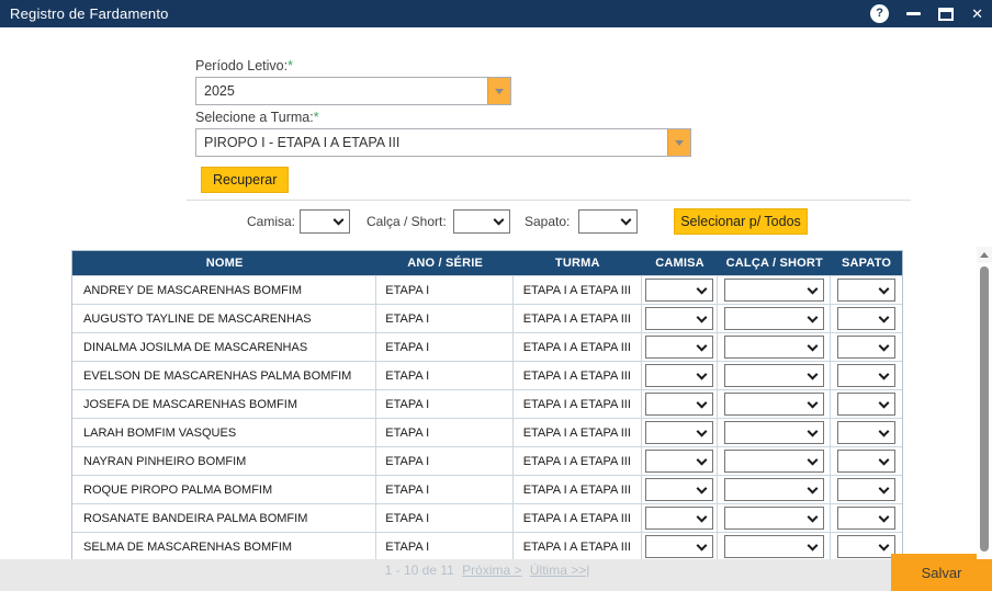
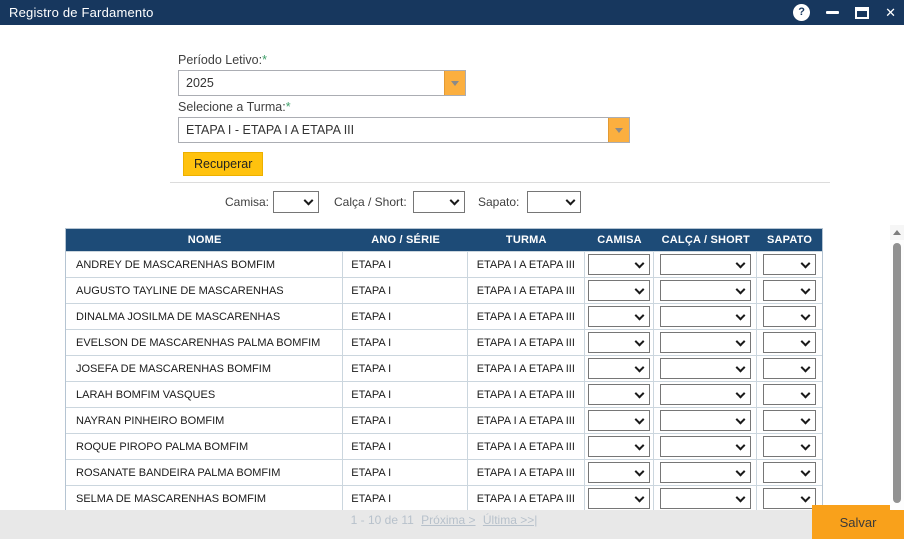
  Registro de Fardamento
  ?
  ✕
  Período Letivo:*
  2025
  Selecione a Turma:*
- PIROPO I - ETAPA I A ETAPA III
+ ETAPA I - ETAPA I A ETAPA III
  Recuperar
  Camisa:
  Calça / Short:
  Sapato:
- Selecionar p/ Todos
  NOME
  ANO / SÉRIE
  TURMA
  CAMISA
  CALÇA / SHORT
  SAPATO
  ANDREY DE MASCARENHAS BOMFIM
  ETAPA I
  ETAPA I A ETAPA III
  AUGUSTO TAYLINE DE MASCARENHAS
  ETAPA I
  ETAPA I A ETAPA III
  DINALMA JOSILMA DE MASCARENHAS
  ETAPA I
  ETAPA I A ETAPA III
  EVELSON DE MASCARENHAS PALMA BOMFIM
  ETAPA I
  ETAPA I A ETAPA III
  JOSEFA DE MASCARENHAS BOMFIM
  ETAPA I
  ETAPA I A ETAPA III
  LARAH BOMFIM VASQUES
  ETAPA I
  ETAPA I A ETAPA III
  NAYRAN PINHEIRO BOMFIM
  ETAPA I
  ETAPA I A ETAPA III
  ROQUE PIROPO PALMA BOMFIM
  ETAPA I
  ETAPA I A ETAPA III
  ROSANATE BANDEIRA PALMA BOMFIM
  ETAPA I
  ETAPA I A ETAPA III
  SELMA DE MASCARENHAS BOMFIM
  ETAPA I
  ETAPA I A ETAPA III
  1 - 10 de 11 Próxima > Última >>|
  Salvar
